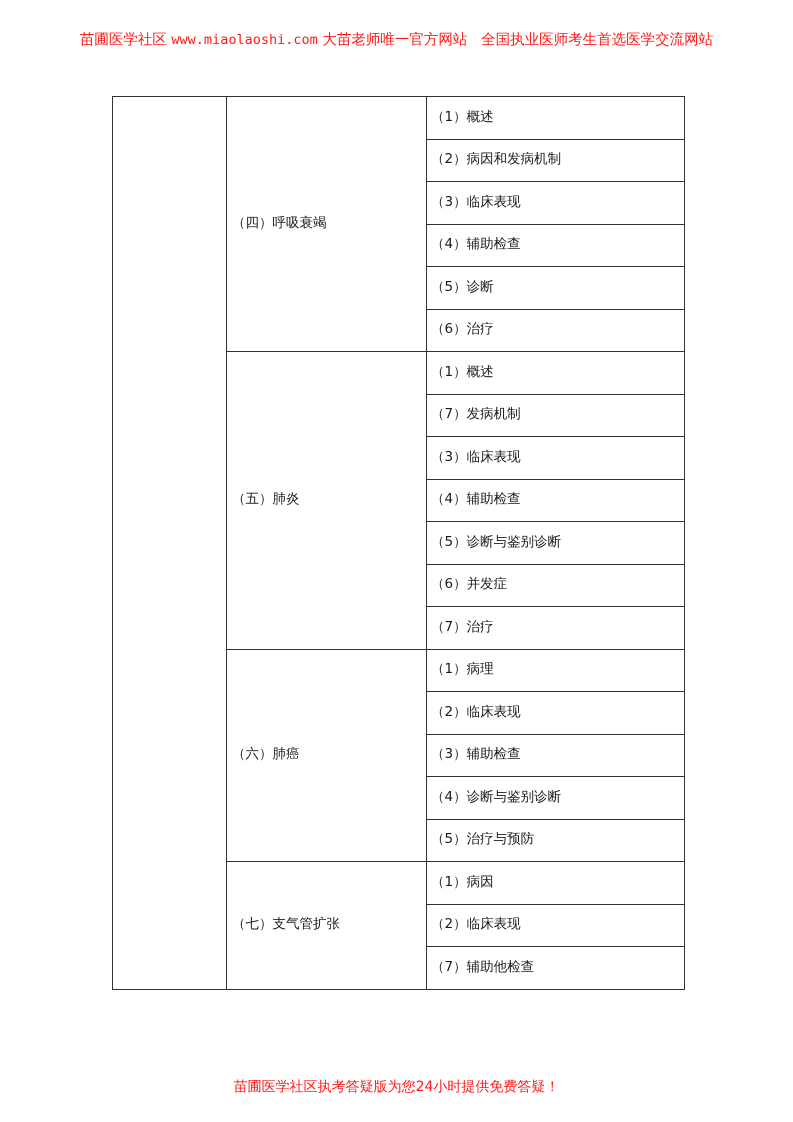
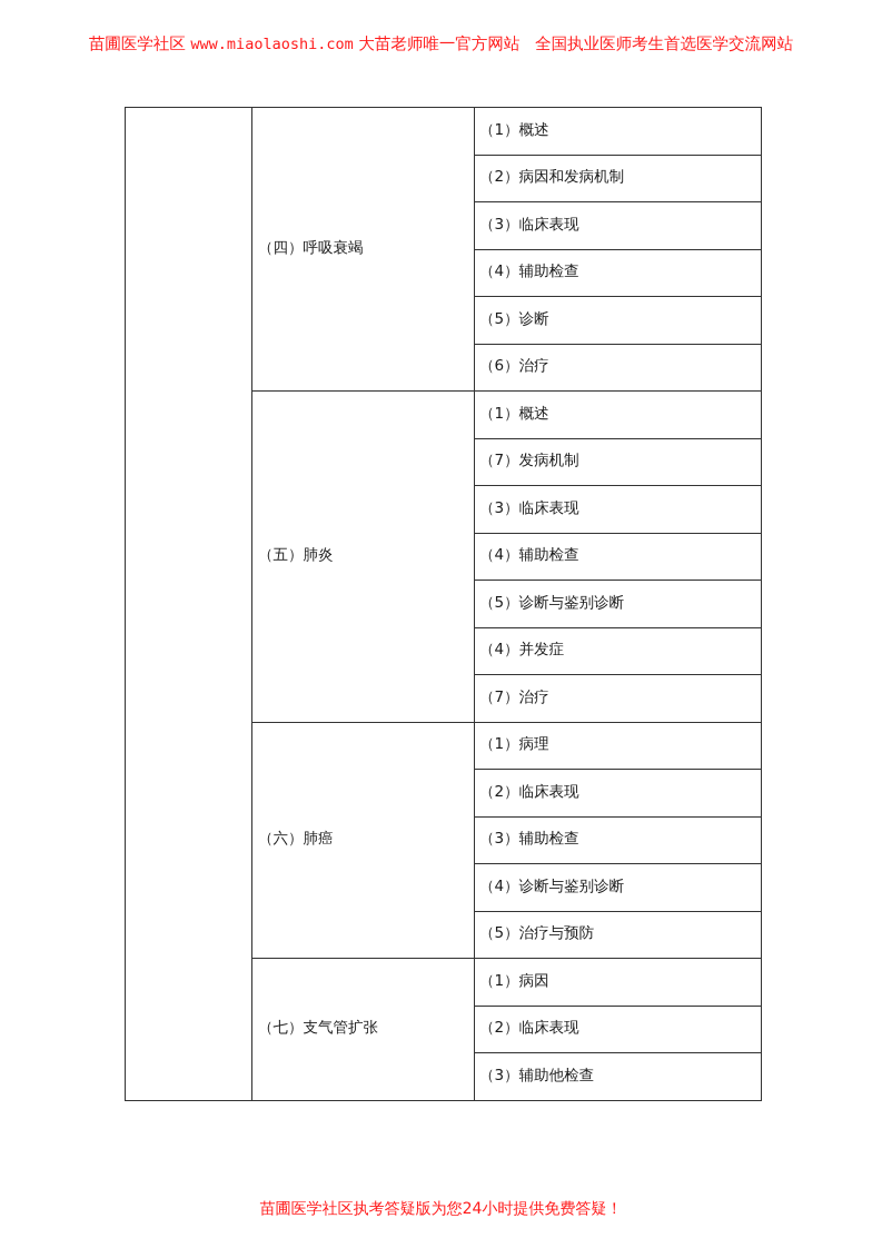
  苗圃医学社区 www.miaolaoshi.com 大苗老师唯一官方网站 全国执业医师考生首选医学交流网站
  	（四）呼吸衰竭	（1）概述
  （2）病因和发病机制
  （3）临床表现
  （4）辅助检查
  （5）诊断
  （6）治疗
  （五）肺炎	（1）概述
  （7）发病机制
  （3）临床表现
  （4）辅助检查
  （5）诊断与鉴别诊断
- （6）并发症
+ （4）并发症
  （7）治疗
  （六）肺癌	（1）病理
  （2）临床表现
  （3）辅助检查
  （4）诊断与鉴别诊断
  （5）治疗与预防
  （七）支气管扩张	（1）病因
  （2）临床表现
- （7）辅助他检查
+ （3）辅助他检查
  苗圃医学社区执考答疑版为您24小时提供免费答疑！
